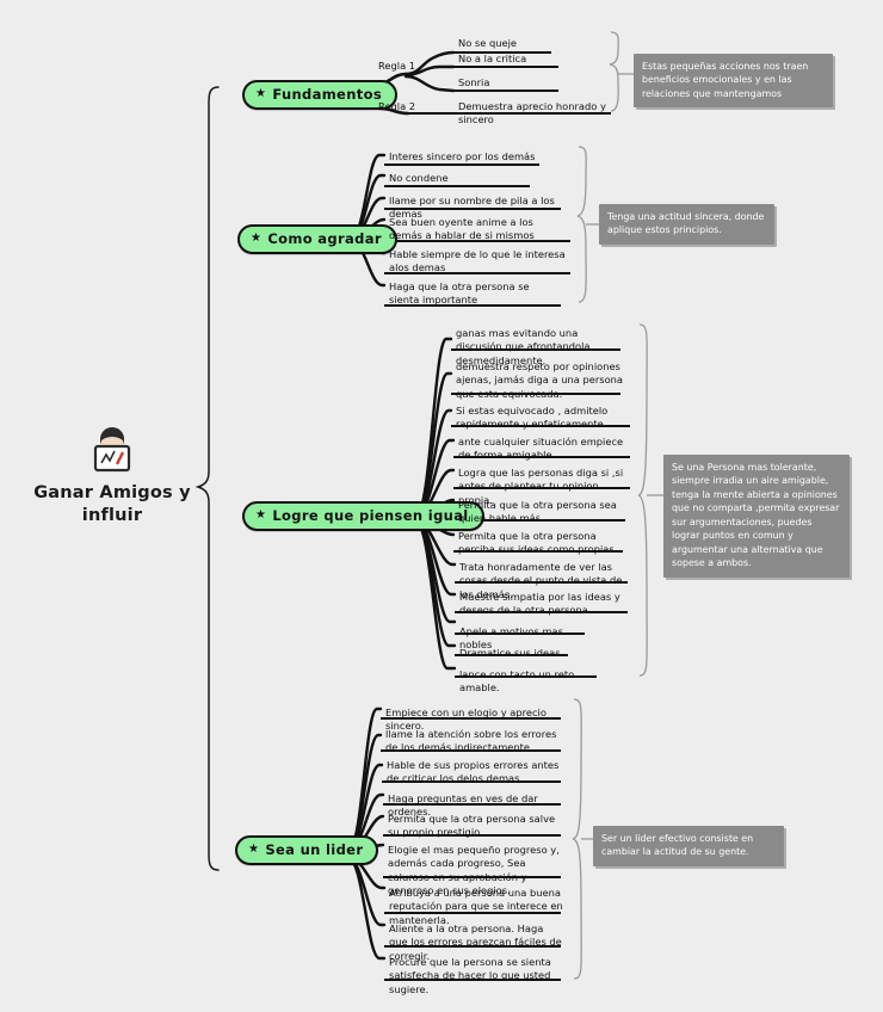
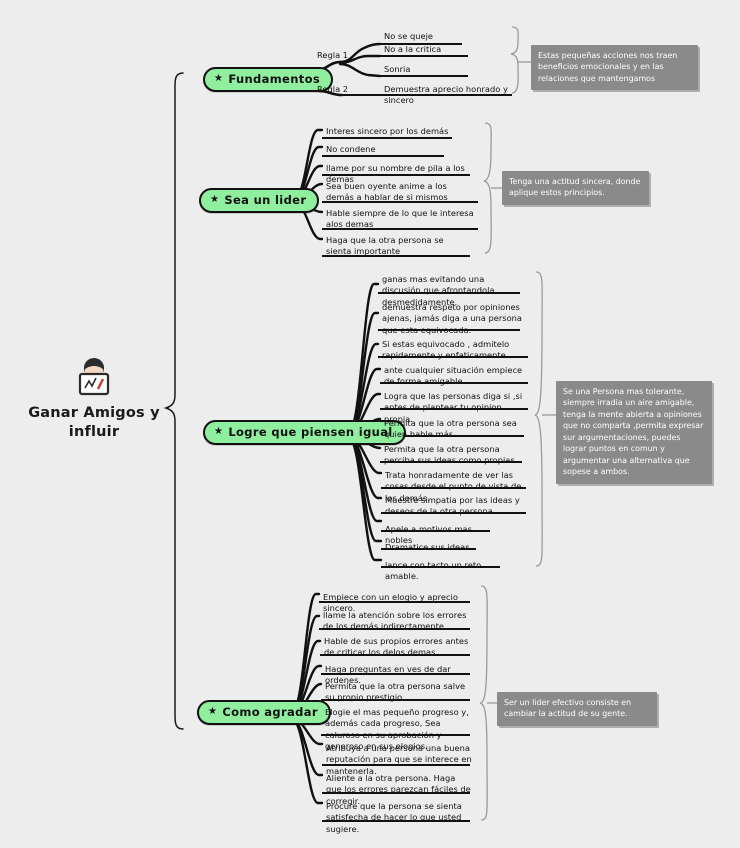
  Ganar Amigos y influir
  ★
  Fundamentos
  ★
- Como agradar
+ Sea un lider
  ★
  Logre que piensen igual
  ★
- Sea un lider
+ Como agradar
  Regla 1
  Regla 2
  No se queje
  No a la critica
  Sonria
  Demuestra aprecio honrado y sincero
  Interes sincero por los demás
  No condene
  llame por su nombre de pila a los demas
  Sea buen oyente anime a los demás a hablar de si mismos
  Hable siempre de lo que le interesa alos demas
  Haga que la otra persona se sienta importante
  ganas mas evitando una discusión que afrontandola desmedidamente.
  demuestra respeto por opiniones ajenas, jamás diga a una persona que esta equivocada.
  Si estas equivocado , admitelo rapidamente y enfaticamente.
  ante cualquier situación empiece de forma amigable.
  Logra que las personas diga si ,si antes de plantear tu opinion propia.
  Permita que la otra persona sea quien hable más.
  Permita que la otra persona perciba sus ideas como propias.
  Trata honradamente de ver las cosas desde el punto de vista de los demás.
  Muestre simpatia por las ideas y deseos de la otra persona.
  Apele a motivos mas nobles
  Dramatice sus ideas.
  lance con tacto un reto amable.
  Empiece con un elogio y aprecio sincero.
  llame la atención sobre los errores de los demás indirectamente.
  Hable de sus propios errores antes de criticar los delos demas.
  Haga preguntas en ves de dar ordenes.
  Permita que la otra persona salve su propio prestigio.
  Elogie el mas pequeño progreso y, además cada progreso, Sea caluroso en su aprobación y generoso en sus elogios.
  Atribuya a una persona una buena reputación para que se interece en mantenerla.
  Aliente a la otra persona. Haga que los errores parezcan fáciles de corregir.
  Procure que la persona se sienta satisfecha de hacer lo que usted sugiere.
  Estas pequeñas acciones nos traen beneficios emocionales y en las relaciones que mantengamos
  Tenga una actitud sincera, donde aplique estos principios.
  Se una Persona mas tolerante, siempre irradia un aire amigable, tenga la mente abierta a opiniones que no comparta ,permita expresar sur argumentaciones, puedes lograr puntos en comun y argumentar una alternativa que sopese a ambos.
  Ser un lider efectivo consiste en cambiar la actitud de su gente.
